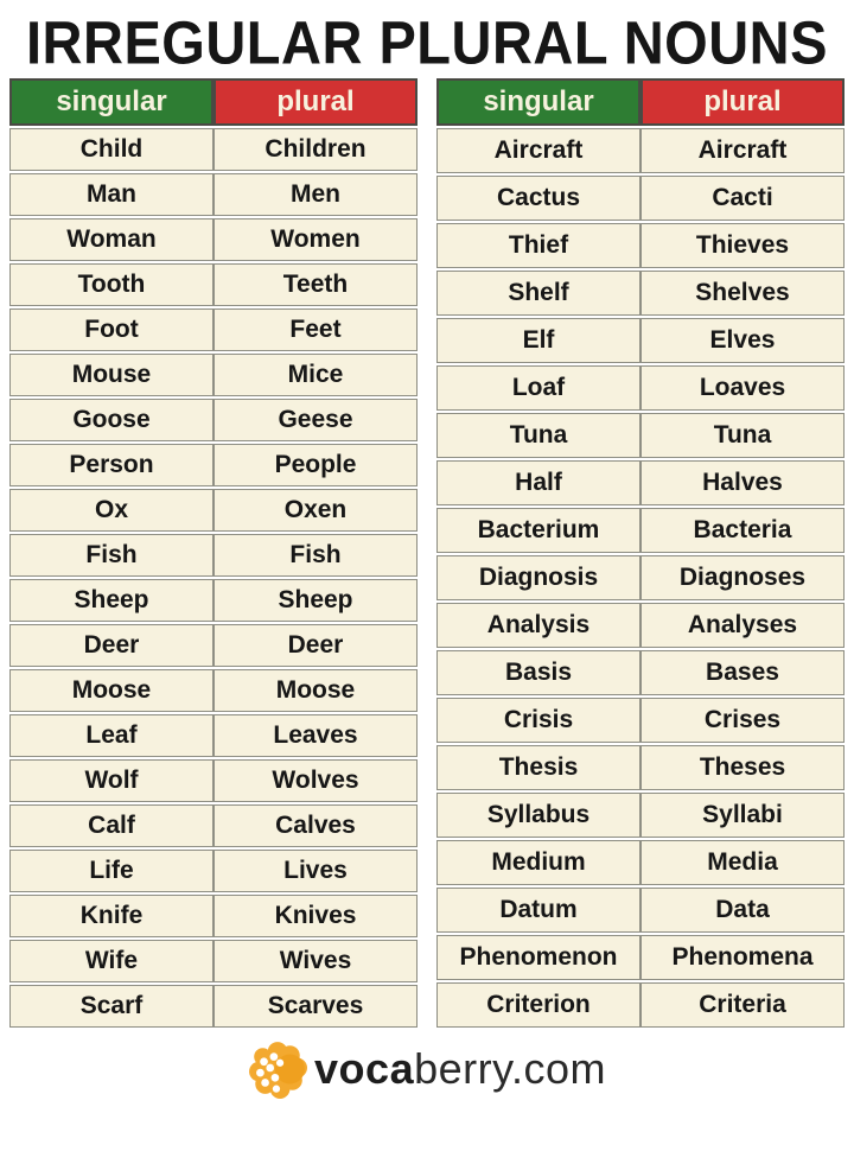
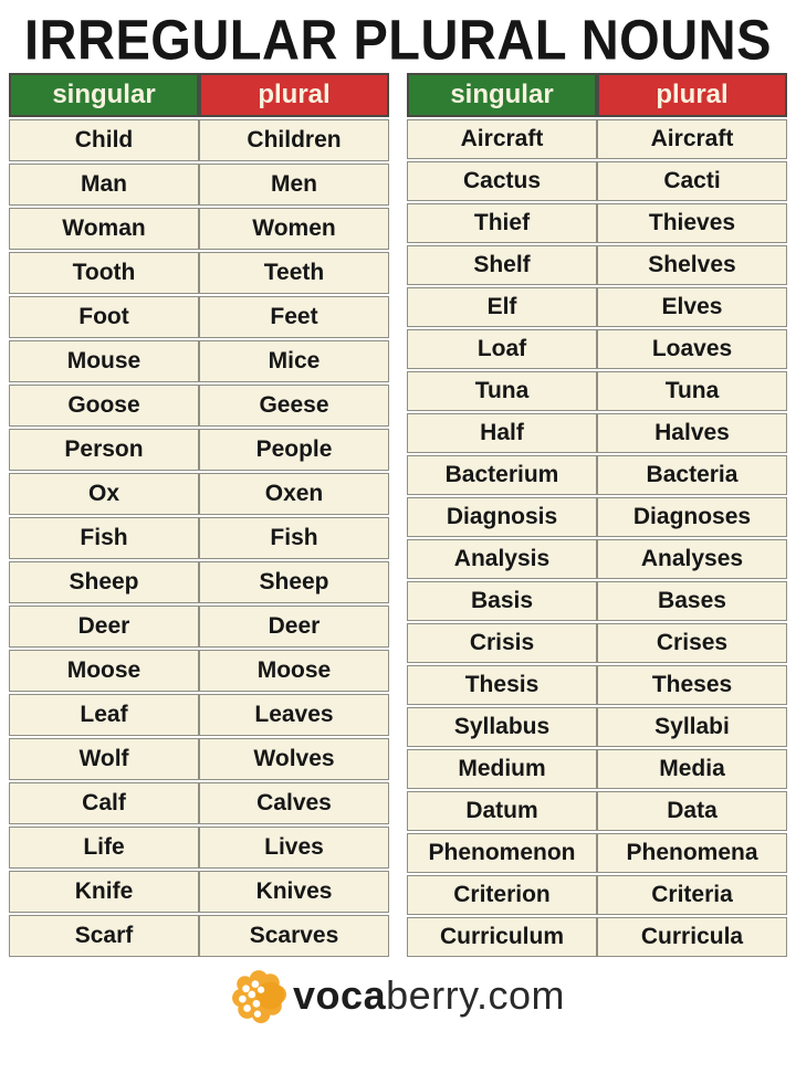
  IRREGULAR PLURAL NOUNS
  singular	plural
  Child	Children
  Man	Men
  Woman	Women
  Tooth	Teeth
  Foot	Feet
  Mouse	Mice
  Goose	Geese
  Person	People
  Ox	Oxen
  Fish	Fish
  Sheep	Sheep
  Deer	Deer
  Moose	Moose
  Leaf	Leaves
  Wolf	Wolves
  Calf	Calves
  Life	Lives
  Knife	Knives
- Wife	Wives
  Scarf	Scarves
  singular	plural
  Aircraft	Aircraft
  Cactus	Cacti
  Thief	Thieves
  Shelf	Shelves
  Elf	Elves
  Loaf	Loaves
  Tuna	Tuna
  Half	Halves
  Bacterium	Bacteria
  Diagnosis	Diagnoses
  Analysis	Analyses
  Basis	Bases
  Crisis	Crises
  Thesis	Theses
  Syllabus	Syllabi
  Medium	Media
  Datum	Data
  Phenomenon	Phenomena
  Criterion	Criteria
+ Curriculum	Curricula
  vocaberry.com
